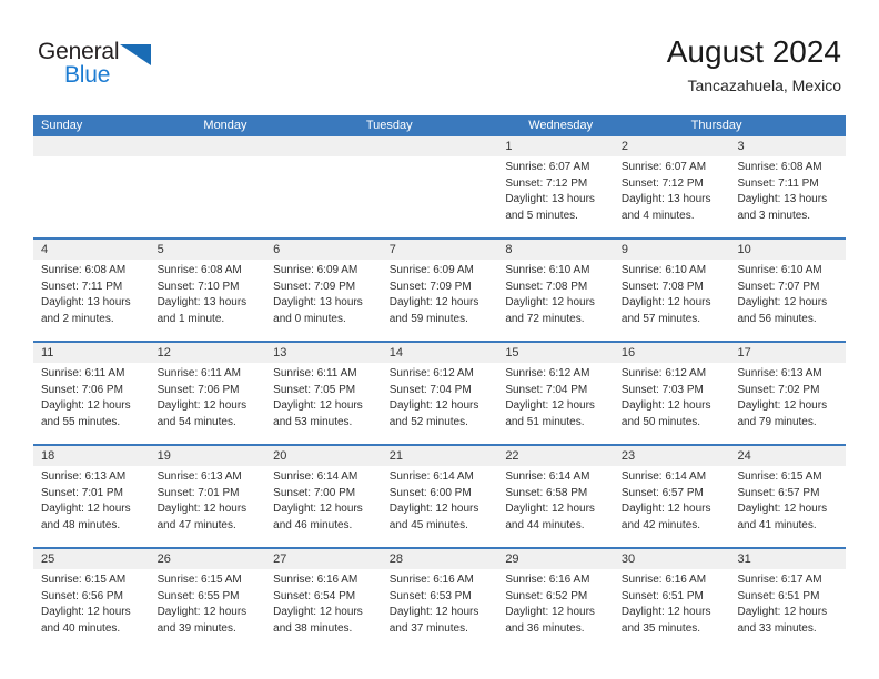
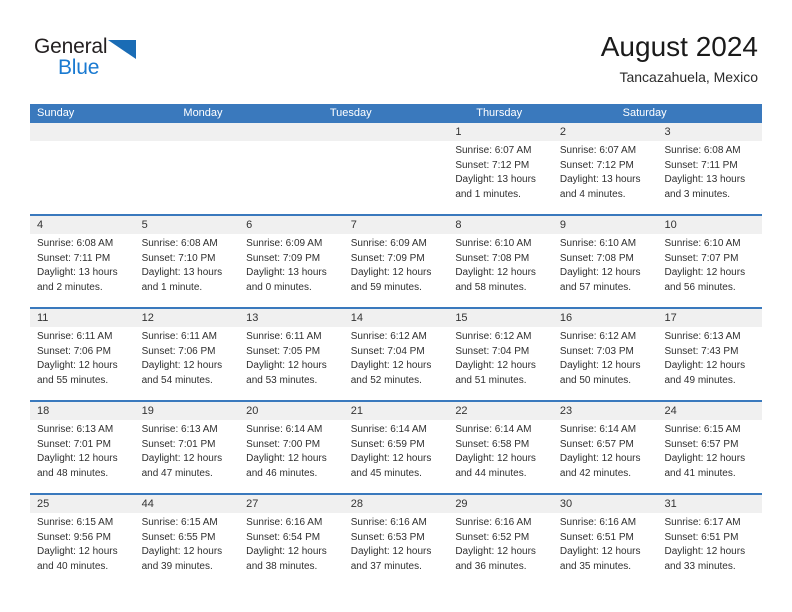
  General
  Blue
  August 2024
  Tancazahuela, Mexico
  Sunday
  Monday
  Tuesday
- Wednesday
  Thursday
+ Saturday
  1
  Sunrise: 6:07 AM
  Sunset: 7:12 PM
  Daylight: 13 hours
- and 5 minutes.
+ and 1 minutes.
  2
  Sunrise: 6:07 AM
  Sunset: 7:12 PM
  Daylight: 13 hours
  and 4 minutes.
  3
  Sunrise: 6:08 AM
  Sunset: 7:11 PM
  Daylight: 13 hours
  and 3 minutes.
  4
  Sunrise: 6:08 AM
  Sunset: 7:11 PM
  Daylight: 13 hours
  and 2 minutes.
  5
  Sunrise: 6:08 AM
  Sunset: 7:10 PM
  Daylight: 13 hours
  and 1 minute.
  6
  Sunrise: 6:09 AM
  Sunset: 7:09 PM
  Daylight: 13 hours
  and 0 minutes.
  7
  Sunrise: 6:09 AM
  Sunset: 7:09 PM
  Daylight: 12 hours
  and 59 minutes.
  8
  Sunrise: 6:10 AM
  Sunset: 7:08 PM
  Daylight: 12 hours
- and 72 minutes.
+ and 58 minutes.
  9
  Sunrise: 6:10 AM
  Sunset: 7:08 PM
  Daylight: 12 hours
  and 57 minutes.
  10
  Sunrise: 6:10 AM
  Sunset: 7:07 PM
  Daylight: 12 hours
  and 56 minutes.
  11
  Sunrise: 6:11 AM
  Sunset: 7:06 PM
  Daylight: 12 hours
  and 55 minutes.
  12
  Sunrise: 6:11 AM
  Sunset: 7:06 PM
  Daylight: 12 hours
  and 54 minutes.
  13
  Sunrise: 6:11 AM
  Sunset: 7:05 PM
  Daylight: 12 hours
  and 53 minutes.
  14
  Sunrise: 6:12 AM
  Sunset: 7:04 PM
  Daylight: 12 hours
  and 52 minutes.
  15
  Sunrise: 6:12 AM
  Sunset: 7:04 PM
  Daylight: 12 hours
  and 51 minutes.
  16
  Sunrise: 6:12 AM
  Sunset: 7:03 PM
  Daylight: 12 hours
  and 50 minutes.
  17
  Sunrise: 6:13 AM
- Sunset: 7:02 PM
+ Sunset: 7:43 PM
  Daylight: 12 hours
- and 79 minutes.
+ and 49 minutes.
  18
  Sunrise: 6:13 AM
  Sunset: 7:01 PM
  Daylight: 12 hours
  and 48 minutes.
  19
  Sunrise: 6:13 AM
  Sunset: 7:01 PM
  Daylight: 12 hours
  and 47 minutes.
  20
  Sunrise: 6:14 AM
  Sunset: 7:00 PM
  Daylight: 12 hours
  and 46 minutes.
  21
  Sunrise: 6:14 AM
- Sunset: 6:00 PM
+ Sunset: 6:59 PM
  Daylight: 12 hours
  and 45 minutes.
  22
  Sunrise: 6:14 AM
  Sunset: 6:58 PM
  Daylight: 12 hours
  and 44 minutes.
  23
  Sunrise: 6:14 AM
  Sunset: 6:57 PM
  Daylight: 12 hours
  and 42 minutes.
  24
  Sunrise: 6:15 AM
  Sunset: 6:57 PM
  Daylight: 12 hours
  and 41 minutes.
  25
  Sunrise: 6:15 AM
- Sunset: 6:56 PM
+ Sunset: 9:56 PM
  Daylight: 12 hours
  and 40 minutes.
- 26
+ 44
  Sunrise: 6:15 AM
  Sunset: 6:55 PM
  Daylight: 12 hours
  and 39 minutes.
  27
  Sunrise: 6:16 AM
  Sunset: 6:54 PM
  Daylight: 12 hours
  and 38 minutes.
  28
  Sunrise: 6:16 AM
  Sunset: 6:53 PM
  Daylight: 12 hours
  and 37 minutes.
  29
  Sunrise: 6:16 AM
  Sunset: 6:52 PM
  Daylight: 12 hours
  and 36 minutes.
  30
  Sunrise: 6:16 AM
  Sunset: 6:51 PM
  Daylight: 12 hours
  and 35 minutes.
  31
  Sunrise: 6:17 AM
  Sunset: 6:51 PM
  Daylight: 12 hours
  and 33 minutes.
